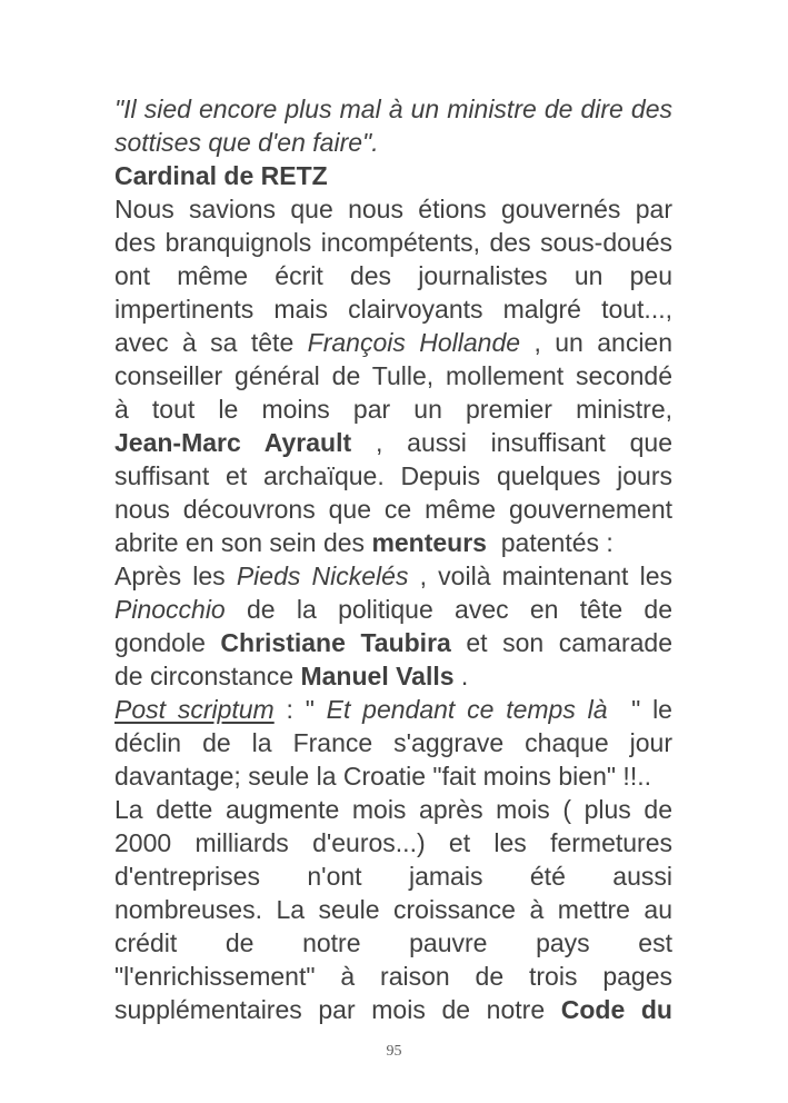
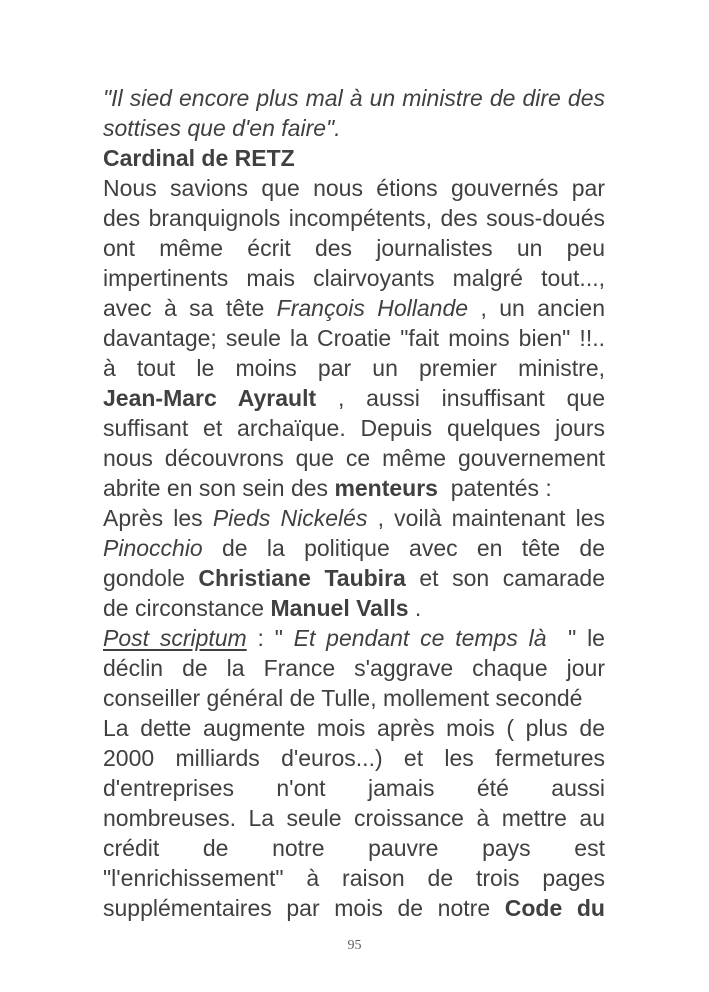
  "Il sied encore plus mal à un ministre de dire des
  sottises que d'en faire".
  Cardinal de RETZ
  Nous savions que nous étions gouvernés par
  des branquignols incompétents, des sous-doués
  ont même écrit des journalistes un peu
  impertinents mais clairvoyants malgré tout...,
  avec à sa tête François Hollande , un ancien
- conseiller général de Tulle, mollement secondé
+ davantage; seule la Croatie "fait moins bien" !!..
  à tout le moins par un premier ministre,
  Jean-Marc Ayrault , aussi insuffisant que
  suffisant et archaïque. Depuis quelques jours
  nous découvrons que ce même gouvernement
  abrite en son sein des menteurs patentés :
  Après les Pieds Nickelés , voilà maintenant les
  Pinocchio de la politique avec en tête de
  gondole Christiane Taubira et son camarade
  de circonstance Manuel Valls .
  Post scriptum : " Et pendant ce temps là " le
  déclin de la France s'aggrave chaque jour
- davantage; seule la Croatie "fait moins bien" !!..
+ conseiller général de Tulle, mollement secondé
  La dette augmente mois après mois ( plus de
  2000 milliards d'euros...) et les fermetures
  d'entreprises n'ont jamais été aussi
  nombreuses. La seule croissance à mettre au
  crédit de notre pauvre pays est
  "l'enrichissement" à raison de trois pages
  supplémentaires par mois de notre Code du
  95
